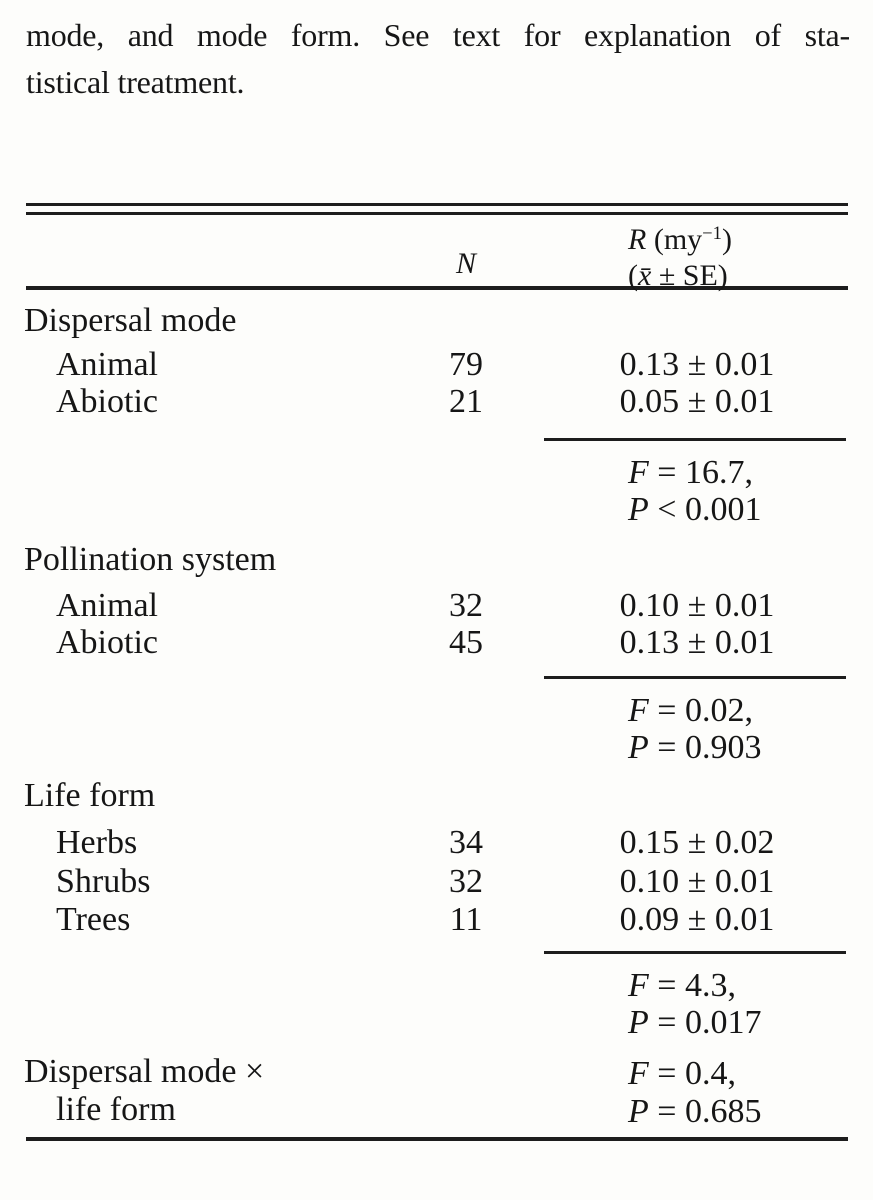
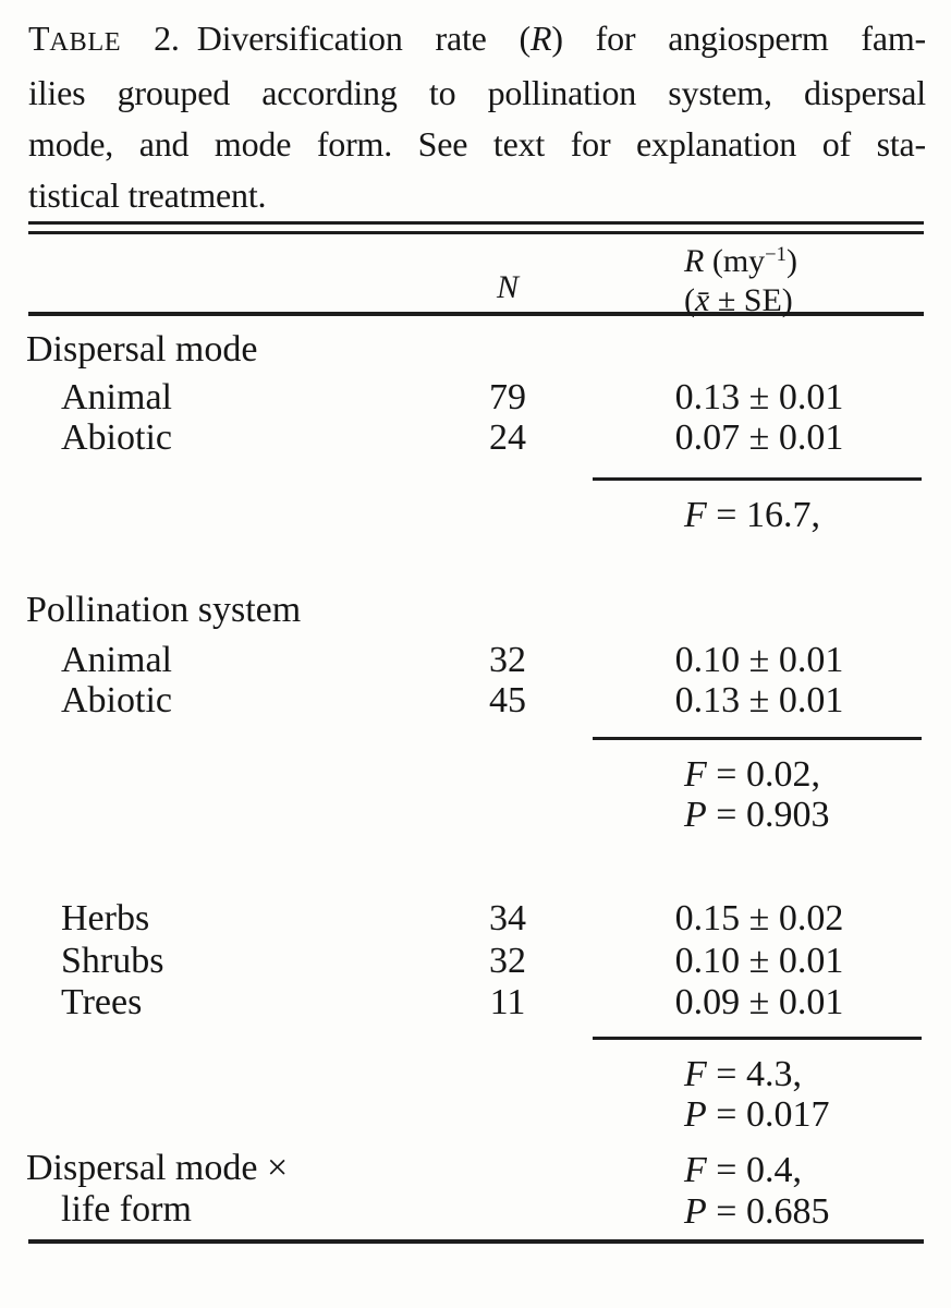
+ TABLE 2. Diversification rate (R) for angiosperm fam-
+ ilies grouped according to pollination system, dispersal
  mode, and mode form. See text for explanation of sta-
  tistical treatment.
  N
  R (my−1)
  (x̄ ± SE)
  Dispersal mode
  Animal
  79
  0.13 ± 0.01
  Abiotic
- 21
+ 24
- 0.05 ± 0.01
+ 0.07 ± 0.01
  F = 16.7,
- P < 0.001
  Pollination system
  Animal
  32
  0.10 ± 0.01
  Abiotic
  45
  0.13 ± 0.01
  F = 0.02,
  P = 0.903
- Life form
  Herbs
  34
  0.15 ± 0.02
  Shrubs
  32
  0.10 ± 0.01
  Trees
  11
  0.09 ± 0.01
  F = 4.3,
  P = 0.017
  Dispersal mode ×
  life form
  F = 0.4,
  P = 0.685
